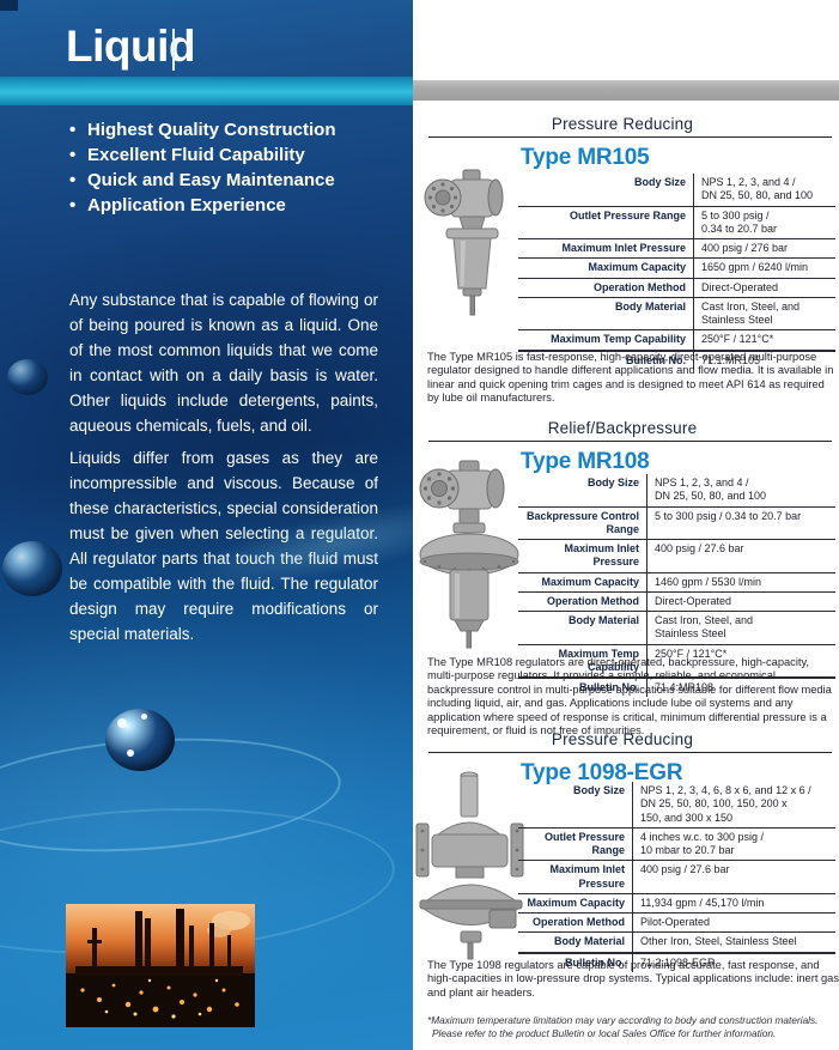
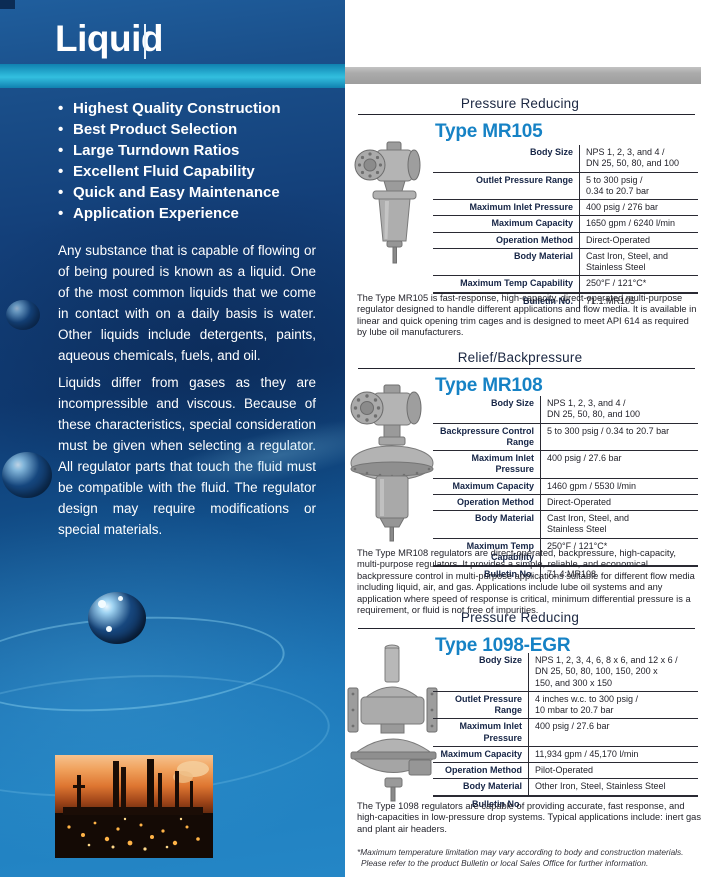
  Liquid
  Highest Quality Construction
+ Best Product Selection
+ Large Turndown Ratios
  Excellent Fluid Capability
  Quick and Easy Maintenance
  Application Experience
  Any substance that is capable of flowing or of being poured is known as a liquid. One of the most common liquids that we come in contact with on a daily basis is water. Other liquids include detergents, paints, aqueous chemicals, fuels, and oil.
  Liquids differ from gases as they are incompressible and viscous. Because of these characteristics, special considerat must be given when se All regulator pa be compatiblee regulator design may require modifications or special materials.
  Pressure Reducing
  Type MR105
  Body Size
  NPS 1, 2, 3, and 4 /
  DN 25, 50, 80, and 100
  Outlet Pressure Range
  5 to 300 psig /
  0.34 to 20.7 bar
  Maximum Inlet Pressure
  400 psig / 276 bar
  Maximum Capacity
  1650 gpm / 6240 l/min
  Operation Method
  Direct-Operated
  Body Material
  Cast Iron, Steel, and
  Stainless Steel
  Maximum Temp Capability
  250°F / 121°C*
  Bulletin No.
  71.1:MR105
  The Type MR105 is fast-response, high-capacity, direct-operated multi-purpose regulator designed to handle different applications and flow media. It is available in linear and quick opening trim cages and is designed to meet API 614 as required by lube oil manufacturers.
  Relief/Backpressure
  Type MR108
  Body Size
  NPS 1, 2, 3, and 4 /
  DN 25, 50, 80, and 100
  Backpressure Control Range
  5 to 300 psig / 0.34 to 20.7 bar
  Maximum Inlet Pressure
  400 psig / 27.6 bar
  Maximum Capacity
  1460 gpm / 5530 l/min
  Operation Method
  Direct-Operated
  Body Material
  Cast Iron, Steel, and
  Stainless Steel
  Maximum Temp Capability
  250°F / 121°C*
  Bulletin No.
  71.4:MR108
  The Type MR108 regulators are direct-operated, backpressure, high-capacity, multi-purpose regulators. It provides a simple, reliable, and economical backpressure control in multi-purpose applications suitable for different flow media including liquid, air, and gas. Applications include lube oil systems and any application where speed of response is critical, minimum differential pressure is a requirement, or fluid is not free of impurities.
  Pressure Reducing
  Type 1098-EGR
  Body Size
  NPS 1, 2, 3, 4, 6, 8 x 6, and 12 x 6 /
  DN 25, 50, 80, 100, 150, 200 x
  150, and 300 x 150
  Outlet Pressure Range
  4 inches w.c. to 300 psig /
  10 mbar to 20.7 bar
  Maximum Inlet Pressure
  400 psig / 27.6 bar
  Maximum Capacity
  11,934 gpm / 45,170 l/min
  Operation Method
  Pilot-Operated
  Body Material
  Other Iron, Steel, Stainless Steel
  Bulletin No.
- 71.2:1098-EGR
  The Type 1098 regulators are capable of providing accurate, fast response, and high-capacities in low-pressure drop systems. Typical applications include: inert gas and plant air headers.
  *Maximum temperature limitation may vary according to body and construction materials.
  Please refer to the product Bulletin or local Sales Office for further information.
